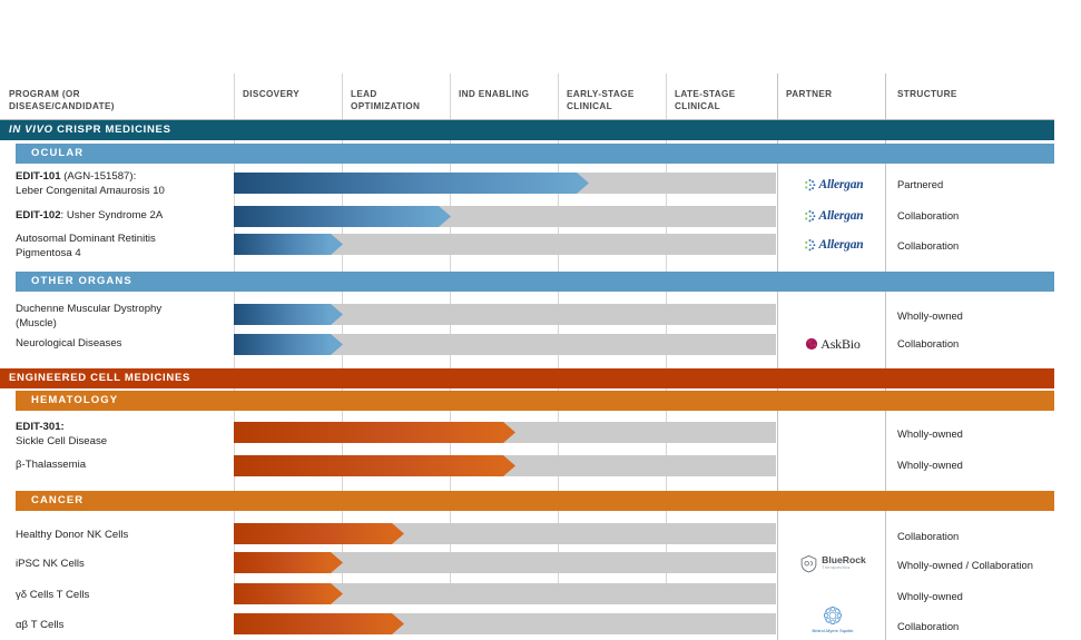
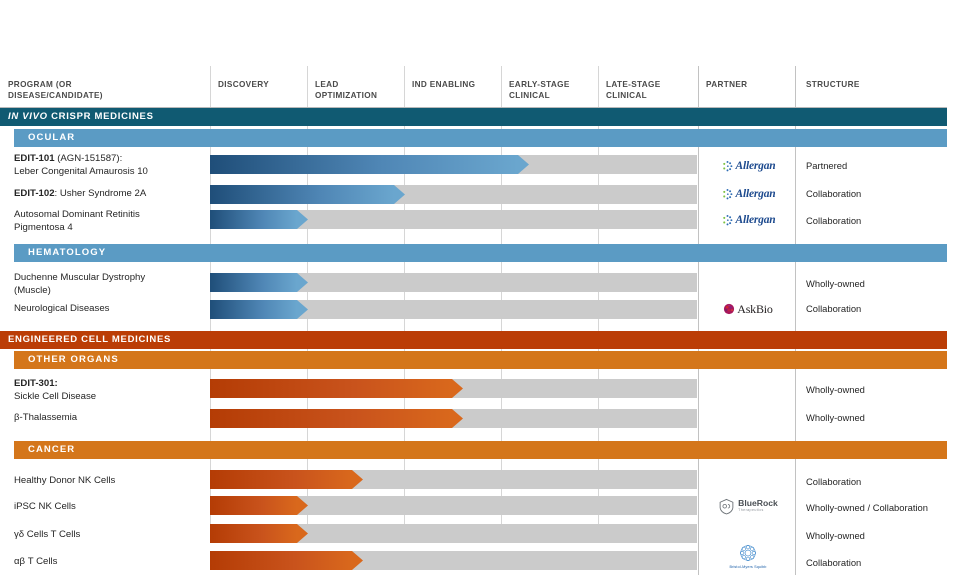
  PROGRAM (OR
  DISEASE/CANDIDATE)
  DISCOVERY
  LEAD
  OPTIMIZATION
  IND ENABLING
  EARLY-STAGE
  CLINICAL
  LATE-STAGE
  CLINICAL
  PARTNER
  STRUCTURE
  IN VIVO CRISPR MEDICINES
  OCULAR
  EDIT-101 (AGN-151587):
  Leber Congenital Amaurosis 10
  Allergan
  Partnered
  EDIT-102: Usher Syndrome 2A
  Allergan
  Collaboration
  Autosomal Dominant Retinitis
  Pigmentosa 4
  Allergan
  Collaboration
- OTHER ORGANS
+ HEMATOLOGY
  Duchenne Muscular Dystrophy
  (Muscle)
  Wholly-owned
  Neurological Diseases
  AskBio
  Collaboration
  ENGINEERED CELL MEDICINES
- HEMATOLOGY
+ OTHER ORGANS
  EDIT-301:
  Sickle Cell Disease
  Wholly-owned
  β-Thalassemia
  Wholly-owned
  CANCER
  Healthy Donor NK Cells
  Collaboration
  iPSC NK Cells
  BlueRock
  Wholly-owned / Collaboration
  γδ Cells T Cells
  Wholly-owned
  αβ T Cells
  Collaboration
